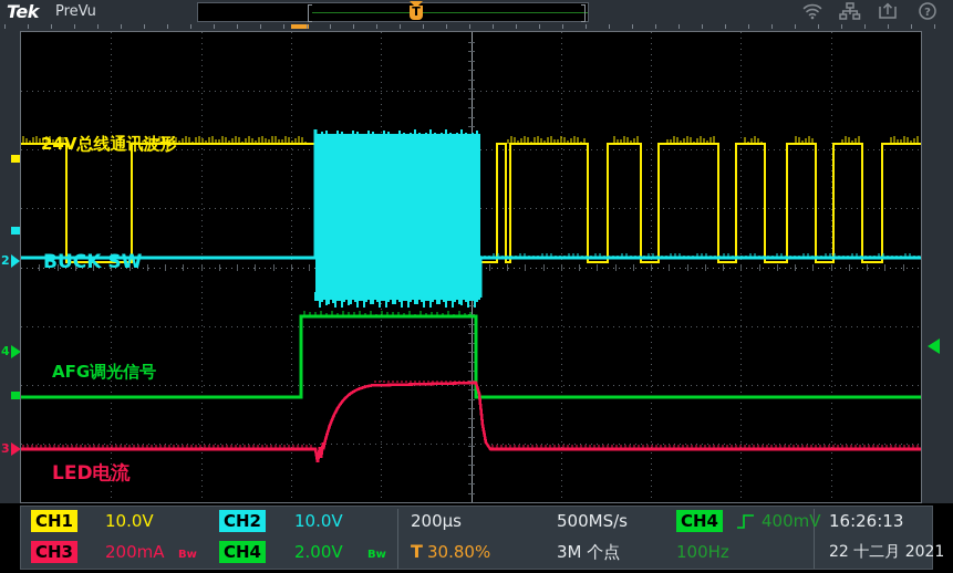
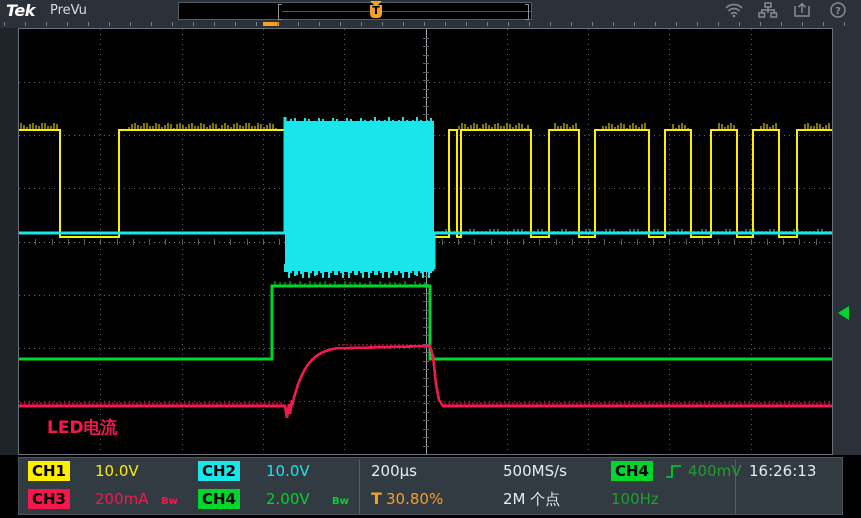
  Tek
  PreVu
  T
  ?
- 2
- 4
- 3
- 24V总线通讯波形
- BUCK SW
- AFG调光信号
  LED电流
  CH1
  10.0V
  CH3
  200mA
  Bw
  CH2
  10.0V
  CH4
  2.00V
  Bw
  200µs
  T
  30.80%
  500MS/s
- 3M 个点
+ 2M 个点
  CH4
  400mV
  100Hz
  16:26:13
- 22 十二月 2021
